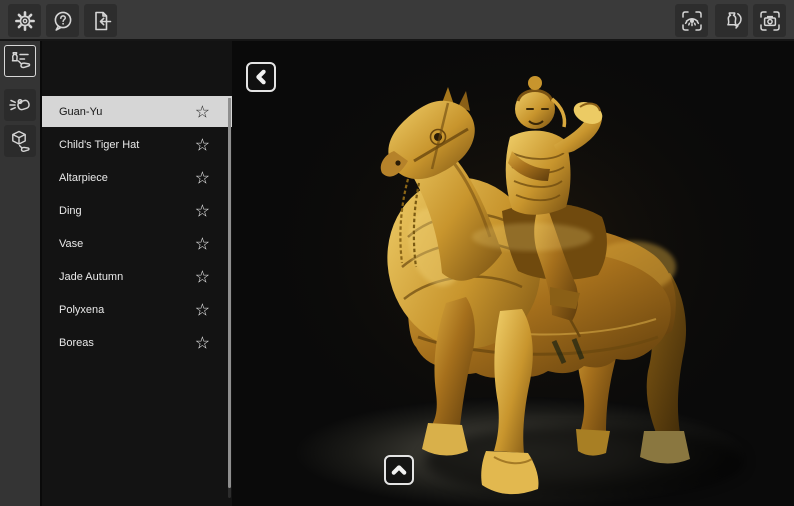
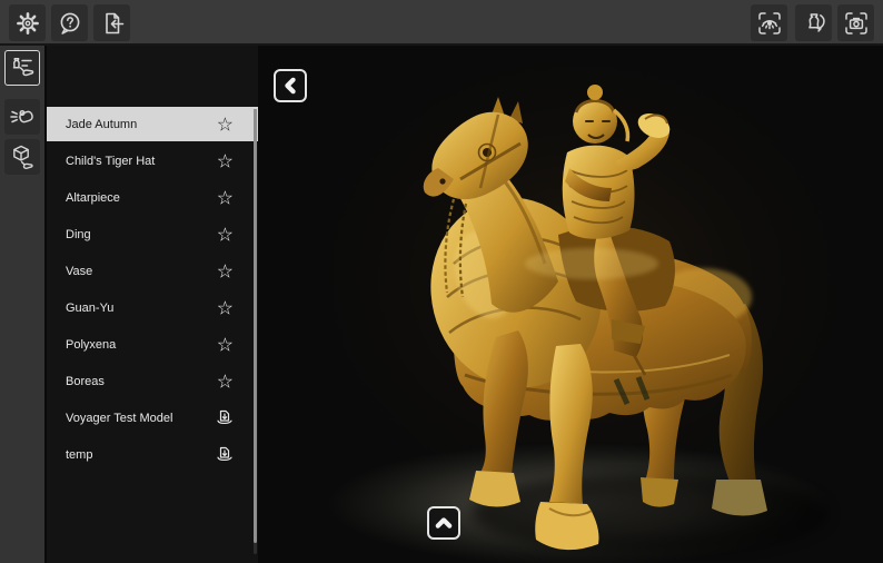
- Guan-Yu
+ Jade Autumn
  ☆
  Child's Tiger Hat
  ☆
  Altarpiece
  ☆
  Ding
  ☆
  Vase
  ☆
- Jade Autumn
+ Guan-Yu
  ☆
  Polyxena
  ☆
  Boreas
  ☆
+ Voyager Test Model
+ temp
